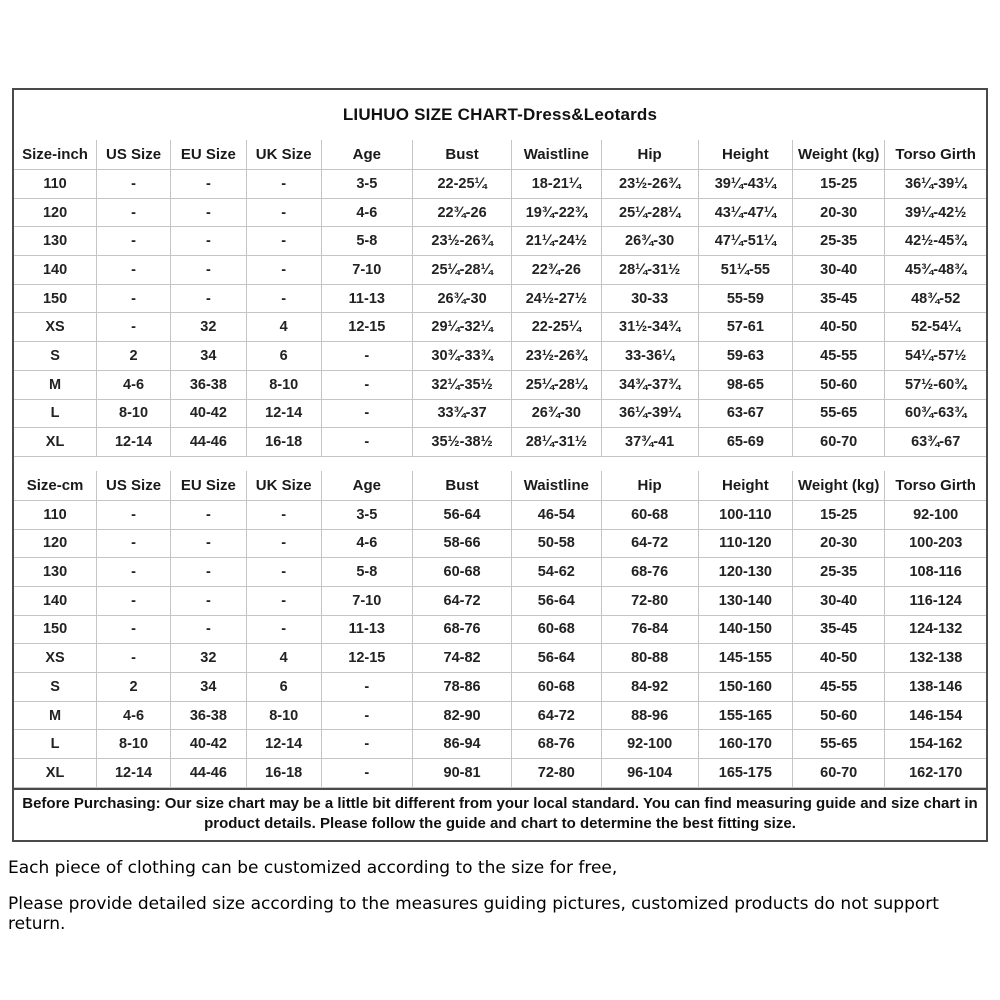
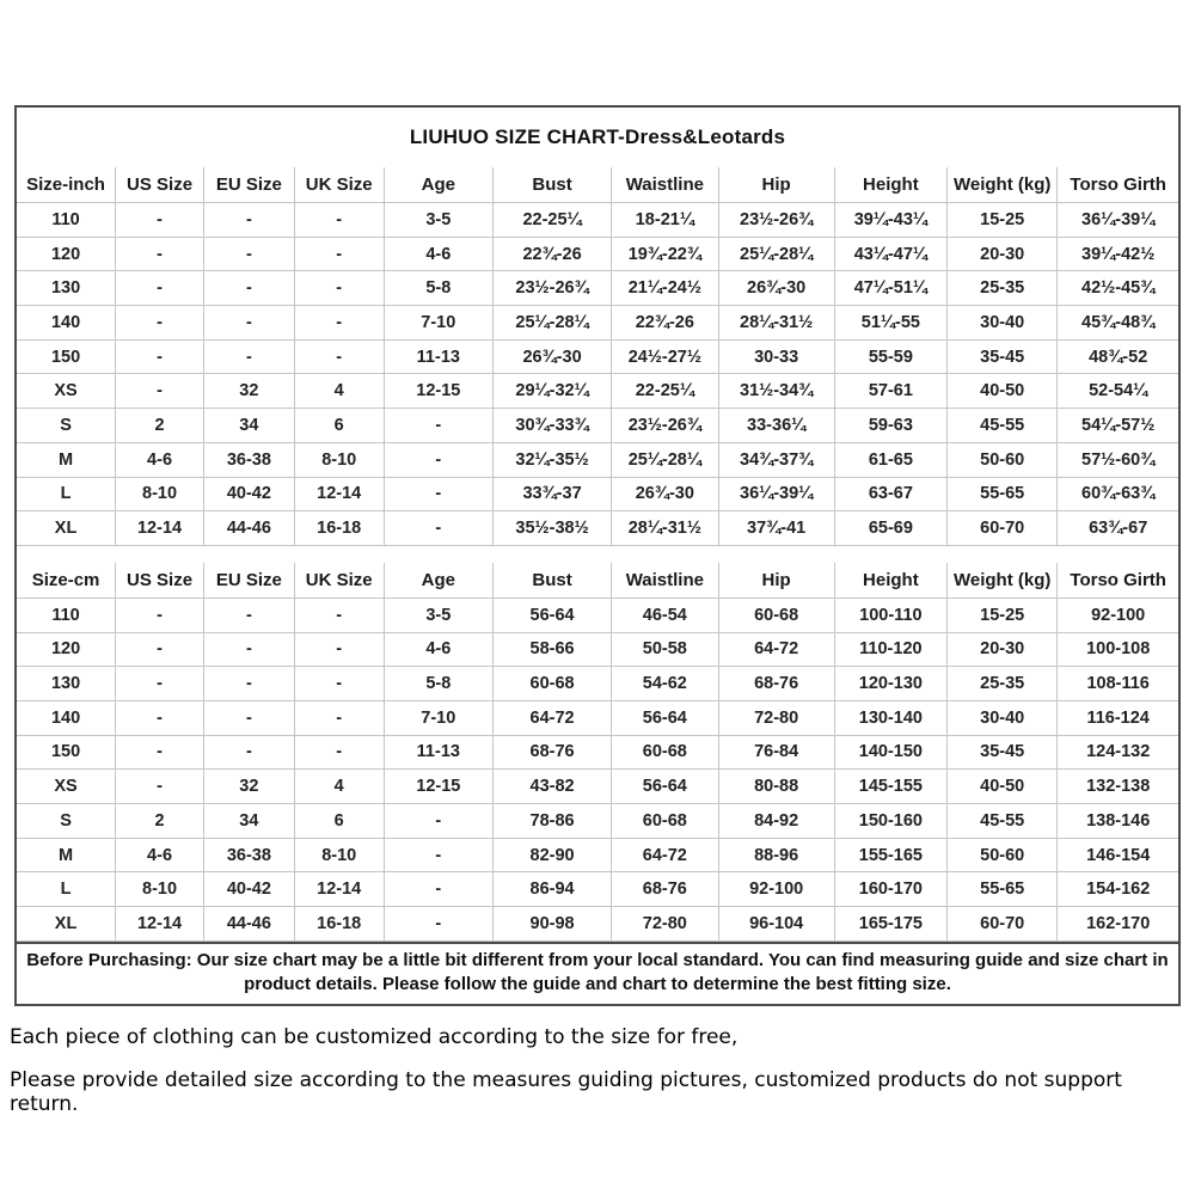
  LIUHUO SIZE CHART-Dress&Leotards
  Size-inch	US Size	EU Size	UK Size	Age	Bust	Waistline	Hip	Height	Weight (kg)	Torso Girth
  110	-	-	-	3-5	22-25¼	18-21¼	23½-26¾	39¼-43¼	15-25	36¼-39¼
  120	-	-	-	4-6	22¾-26	19¾-22¾	25¼-28¼	43¼-47¼	20-30	39¼-42½
  130	-	-	-	5-8	23½-26¾	21¼-24½	26¾-30	47¼-51¼	25-35	42½-45¾
  140	-	-	-	7-10	25¼-28¼	22¾-26	28¼-31½	51¼-55	30-40	45¾-48¾
  150	-	-	-	11-13	26¾-30	24½-27½	30-33	55-59	35-45	48¾-52
  XS	-	32	4	12-15	29¼-32¼	22-25¼	31½-34¾	57-61	40-50	52-54¼
  S	2	34	6	-	30¾-33¾	23½-26¾	33-36¼	59-63	45-55	54¼-57½
- M	4-6	36-38	8-10	-	32¼-35½	25¼-28¼	34¾-37¾	98-65	50-60	57½-60¾
+ M	4-6	36-38	8-10	-	32¼-35½	25¼-28¼	34¾-37¾	61-65	50-60	57½-60¾
  L	8-10	40-42	12-14	-	33¾-37	26¾-30	36¼-39¼	63-67	55-65	60¾-63¾
  XL	12-14	44-46	16-18	-	35½-38½	28¼-31½	37¾-41	65-69	60-70	63¾-67
  Size-cm	US Size	EU Size	UK Size	Age	Bust	Waistline	Hip	Height	Weight (kg)	Torso Girth
  110	-	-	-	3-5	56-64	46-54	60-68	100-110	15-25	92-100
- 120	-	-	-	4-6	58-66	50-58	64-72	110-120	20-30	100-203
+ 120	-	-	-	4-6	58-66	50-58	64-72	110-120	20-30	100-108
  130	-	-	-	5-8	60-68	54-62	68-76	120-130	25-35	108-116
  140	-	-	-	7-10	64-72	56-64	72-80	130-140	30-40	116-124
  150	-	-	-	11-13	68-76	60-68	76-84	140-150	35-45	124-132
- XS	-	32	4	12-15	74-82	56-64	80-88	145-155	40-50	132-138
+ XS	-	32	4	12-15	43-82	56-64	80-88	145-155	40-50	132-138
  S	2	34	6	-	78-86	60-68	84-92	150-160	45-55	138-146
  M	4-6	36-38	8-10	-	82-90	64-72	88-96	155-165	50-60	146-154
  L	8-10	40-42	12-14	-	86-94	68-76	92-100	160-170	55-65	154-162
- XL	12-14	44-46	16-18	-	90-81	72-80	96-104	165-175	60-70	162-170
+ XL	12-14	44-46	16-18	-	90-98	72-80	96-104	165-175	60-70	162-170
  Before Purchasing: Our size chart may be a little bit different from your local standard. You can find measuring guide and size chart in product details. Please follow the guide and chart to determine the best fitting size.
  Each piece of clothing can be customized according to the size for free,
  Please provide detailed size according to the measures guiding pictures, customized products do not support return.
